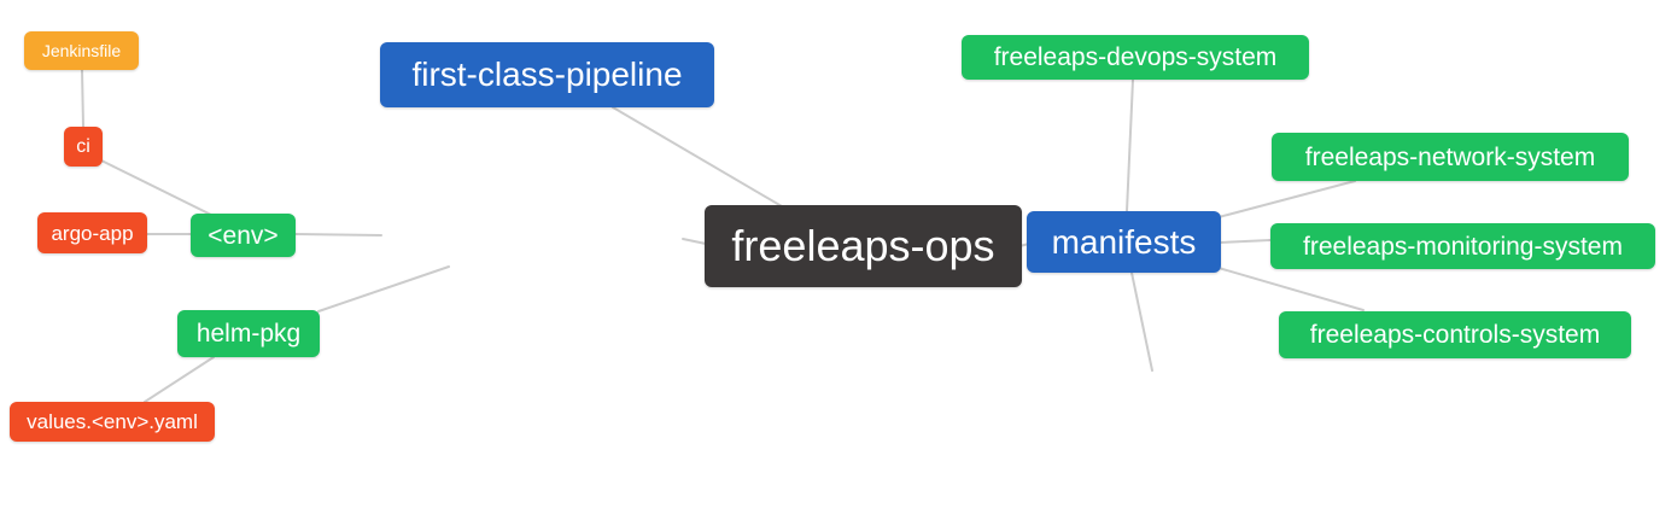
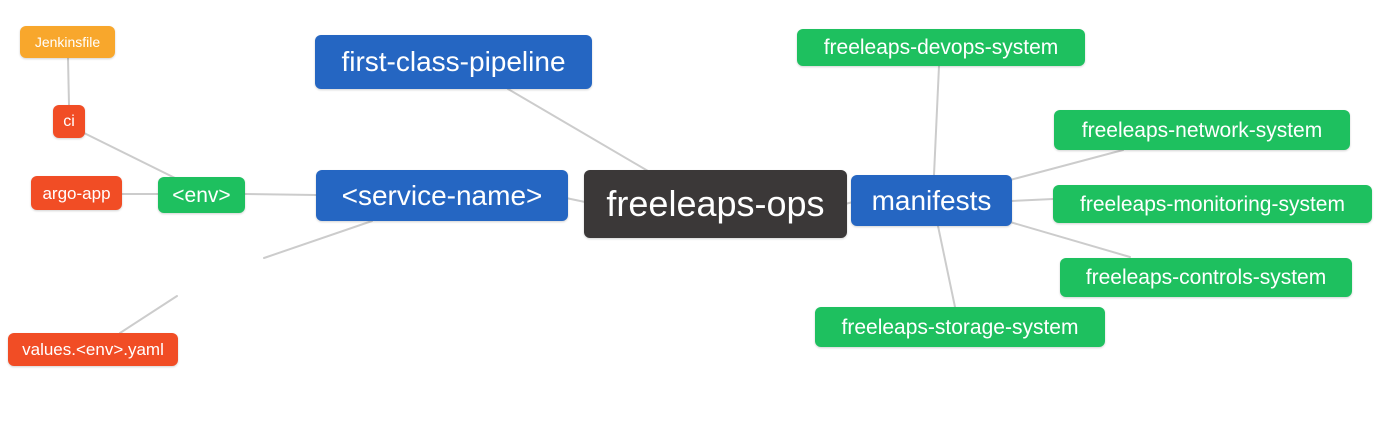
  Jenkinsfile
  ci
  argo-app
  <env>
- helm-pkg
  values.<env>.yaml
  first-class-pipeline
+ <service-name>
  freeleaps-ops
  manifests
  freeleaps-devops-system
  freeleaps-network-system
  freeleaps-monitoring-system
  freeleaps-controls-system
+ freeleaps-storage-system
